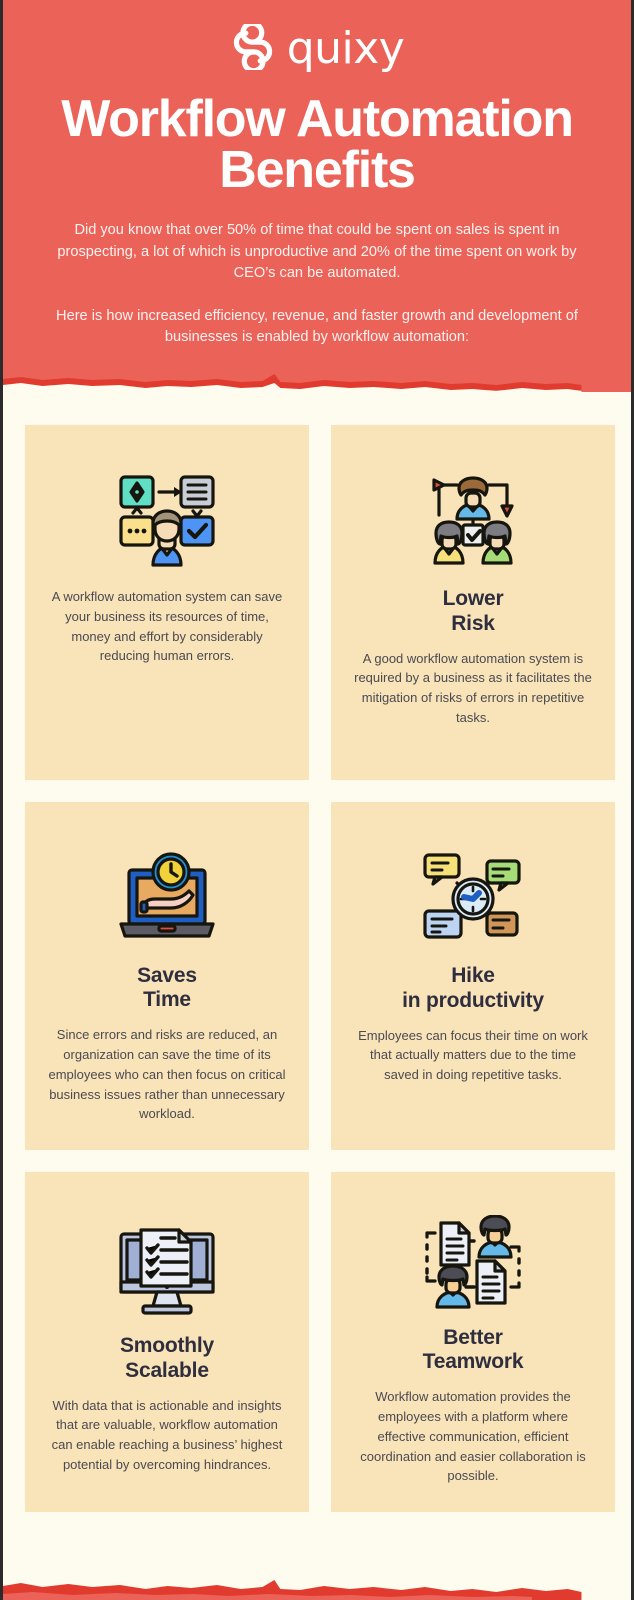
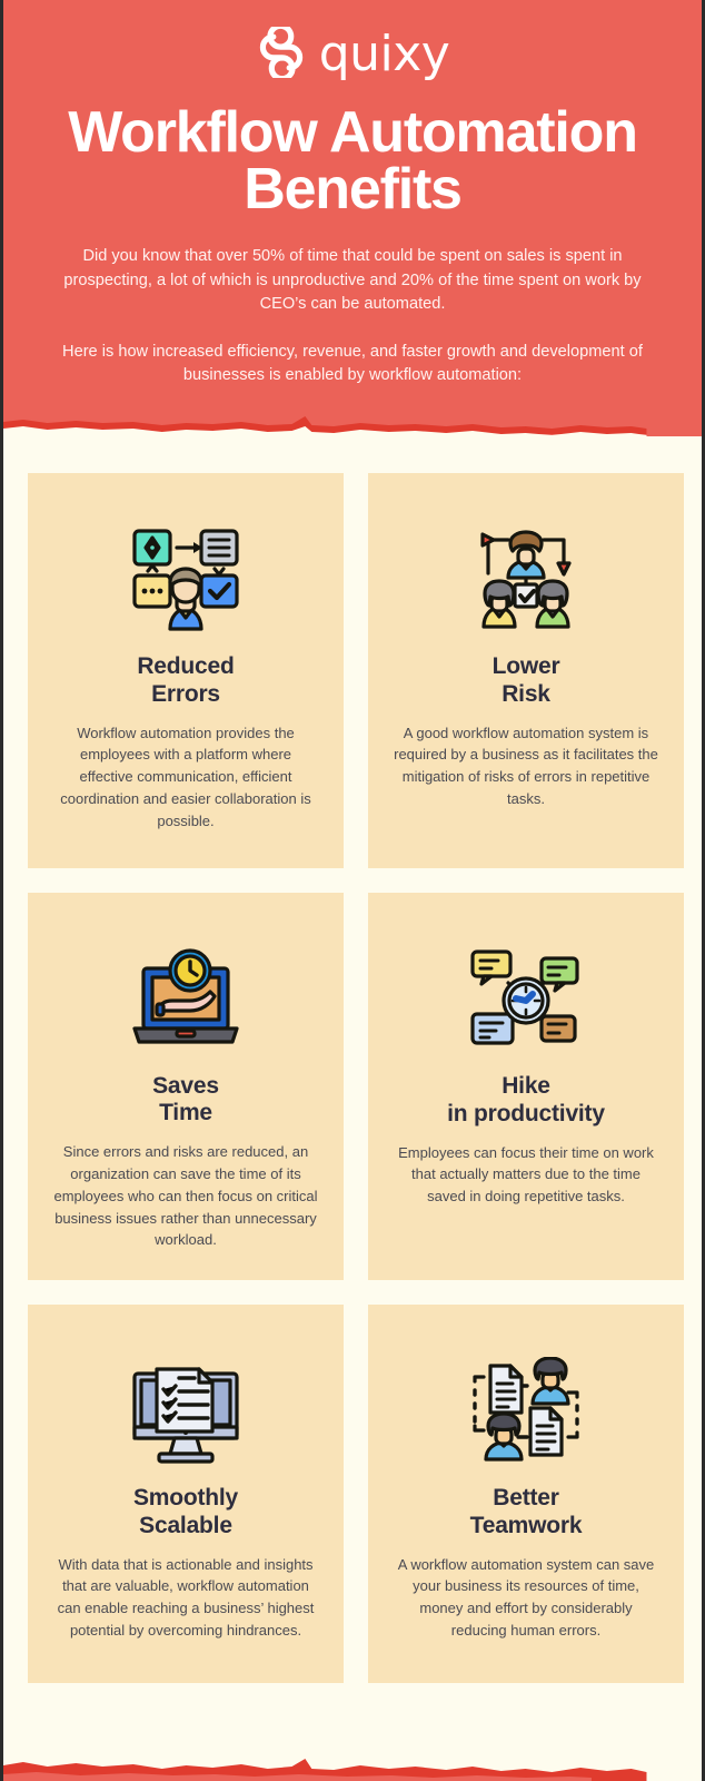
  quixy
  Workflow Automation Benefits
  Did you know that over 50% of time that could be spent on sales is spent in prospecting, a lot of which is unproductive and 20% of the time spent on work by CEO’s can be automated.
  Here is how increased efficiency, revenue, and faster growth and development of businesses is enabled by workflow automation:
+ Reduced
+ Errors
- A workflow automation system can save your business its resources of time, money and effort by considerably reducing human errors.
+ Workflow automation provides the employees with a platform where effective communication, efficient coordination and easier collaboration is possible.
  Lower
  Risk
  A good workflow automation system is required by a business as it facilitates the mitigation of risks of errors in repetitive tasks.
  Saves
  Time
  Since errors and risks are reduced, an organization can save the time of its employees who can then focus on critical business issues rather than unnecessary workload.
  Hike
  in productivity
  Employees can focus their time on work that actually matters due to the time saved in doing repetitive tasks.
  Smoothly
  Scalable
  With data that is actionable and insights that are valuable, workflow automation can enable reaching a business’ highest potential by overcoming hindrances.
  Better
  Teamwork
- Workflow automation provides the employees with a platform where effective communication, efficient coordination and easier collaboration is possible.
+ A workflow automation system can save your business its resources of time, money and effort by considerably reducing human errors.
